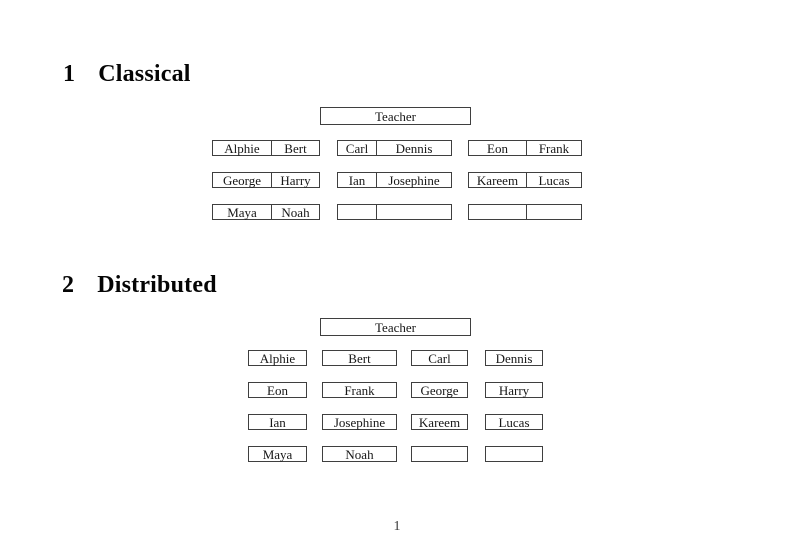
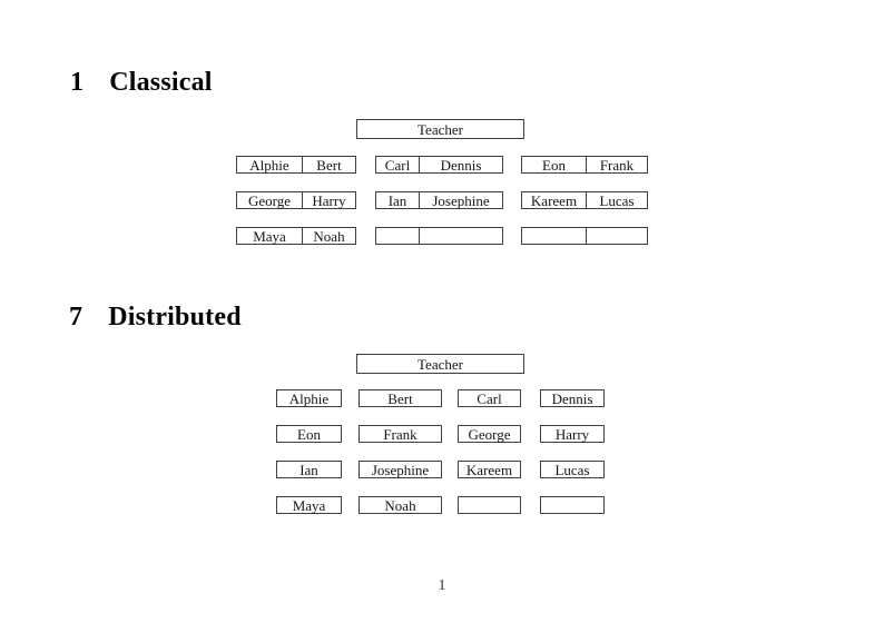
  1 Classical
  Teacher
  Alphie
  Bert
  George
  Harry
  Maya
  Noah
  Carl
  Dennis
  Ian
  Josephine
  Eon
  Frank
  Kareem
  Lucas
- 2 Distributed
+ 7 Distributed
  Teacher
  Alphie
  Bert
  Carl
  Dennis
  Eon
  Frank
  George
  Harry
  Ian
  Josephine
  Kareem
  Lucas
  Maya
  Noah
  1
